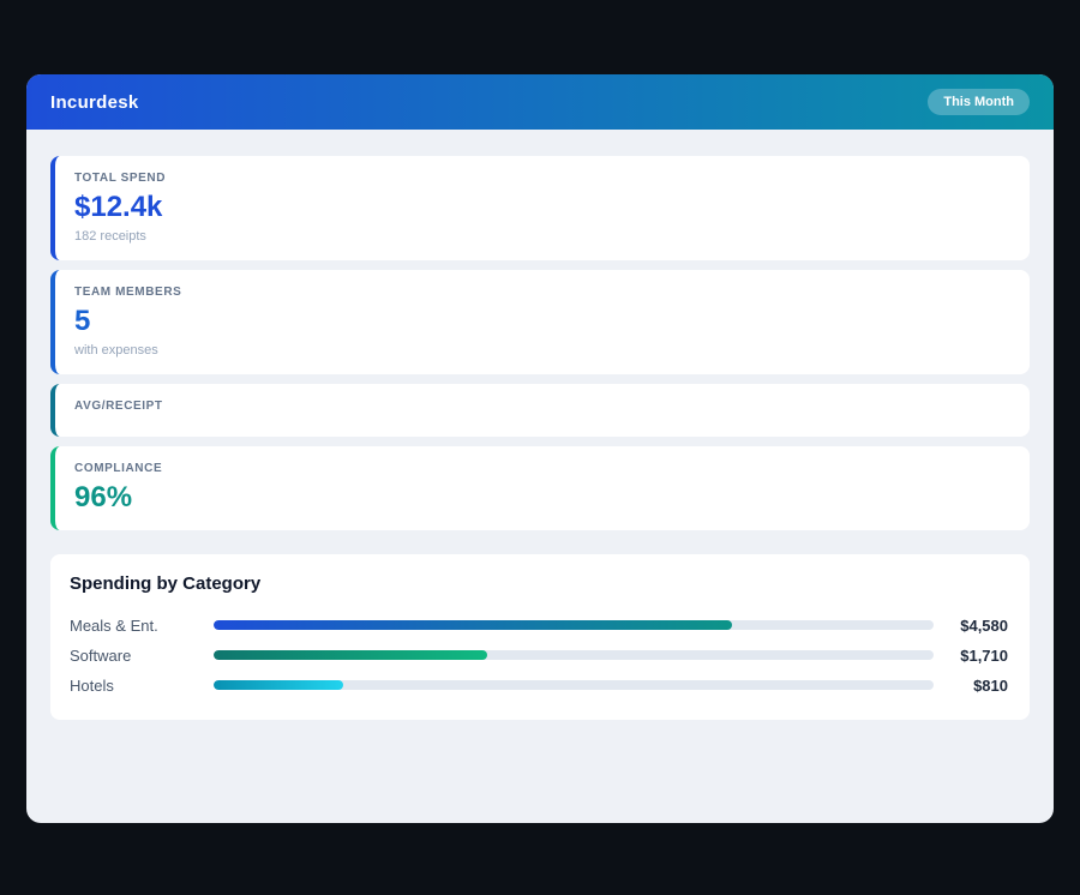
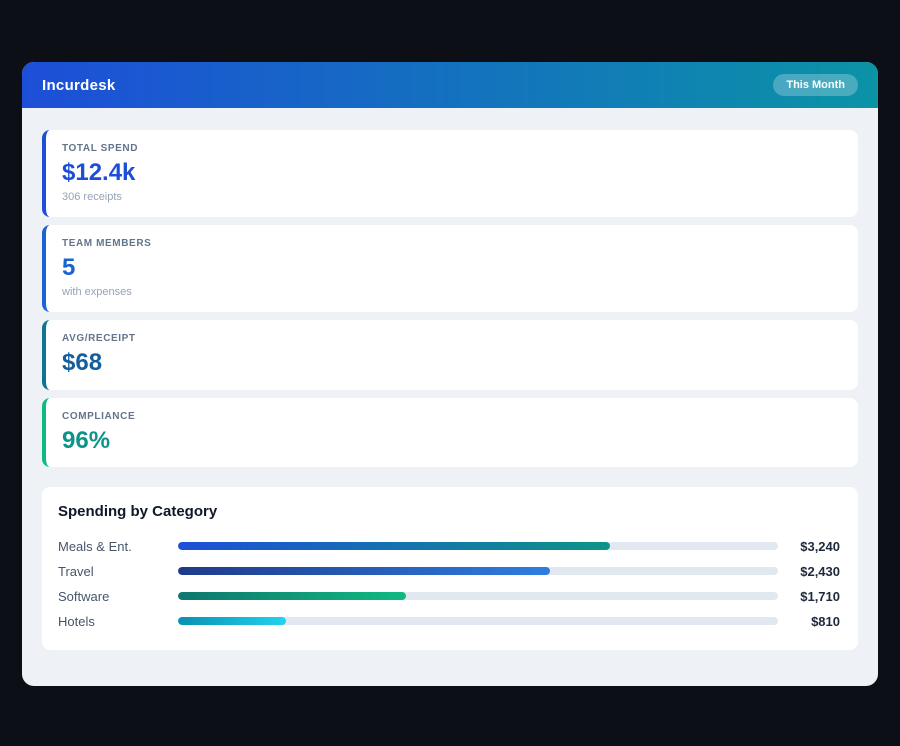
  Incurdesk
  This Month
  TOTAL SPEND
  $12.4k
- 182 receipts
+ 306 receipts
  TEAM MEMBERS
  5
  with expenses
  AVG/RECEIPT
+ $68
  COMPLIANCE
  96%
  Spending by Category
  Meals & Ent.
- $4,580
+ $3,240
+ Travel
+ $2,430
  Software
  $1,710
  Hotels
  $810
